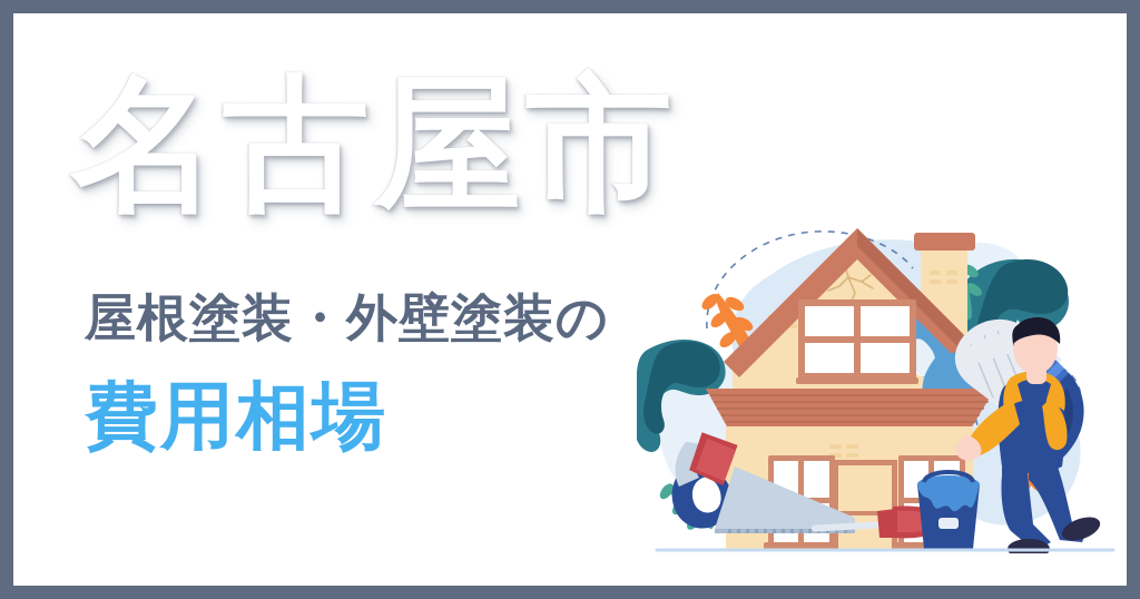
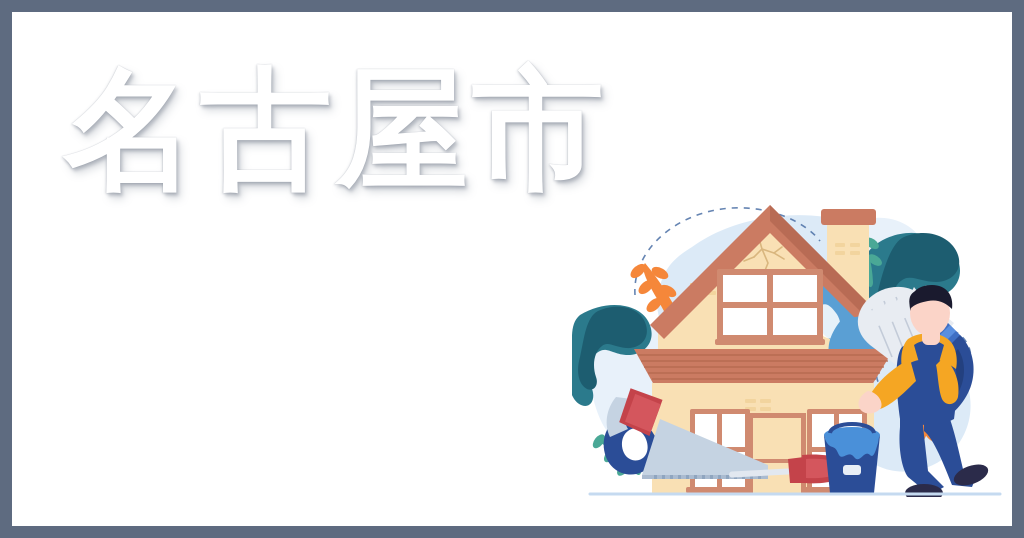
  名古屋市
- 屋根塗装・外壁塗装の
- 費用相場
